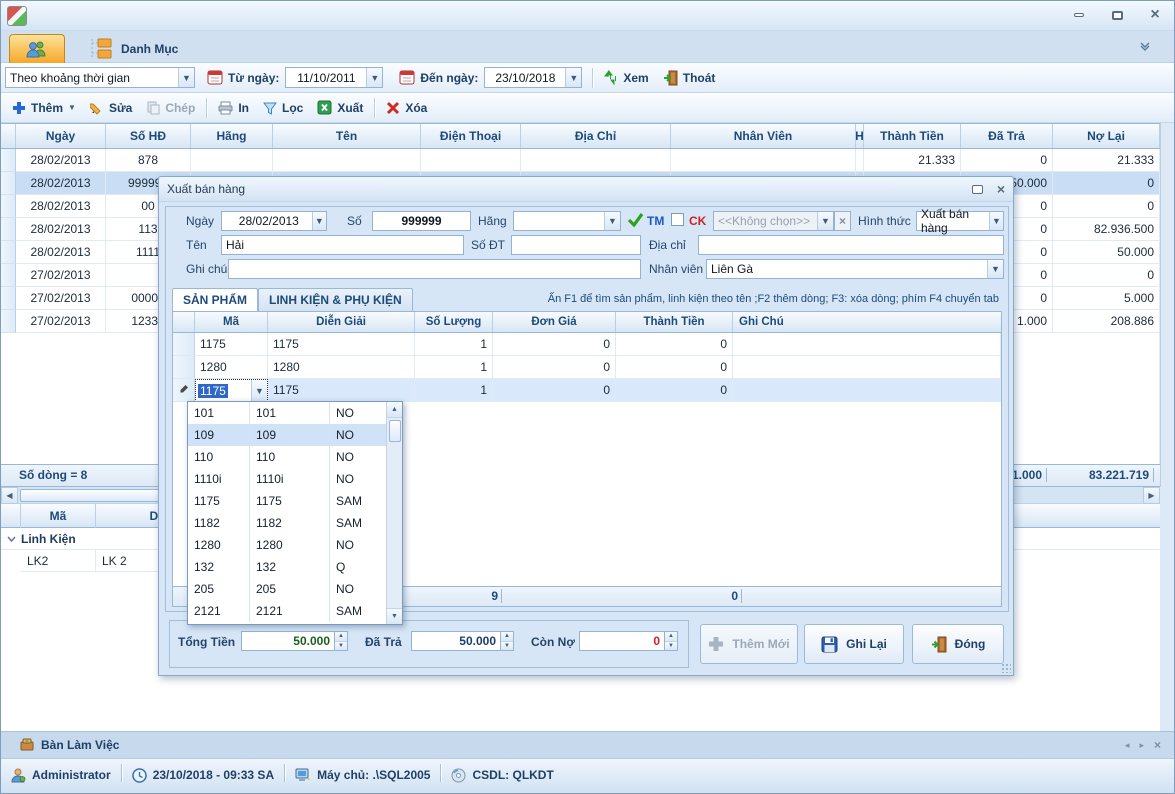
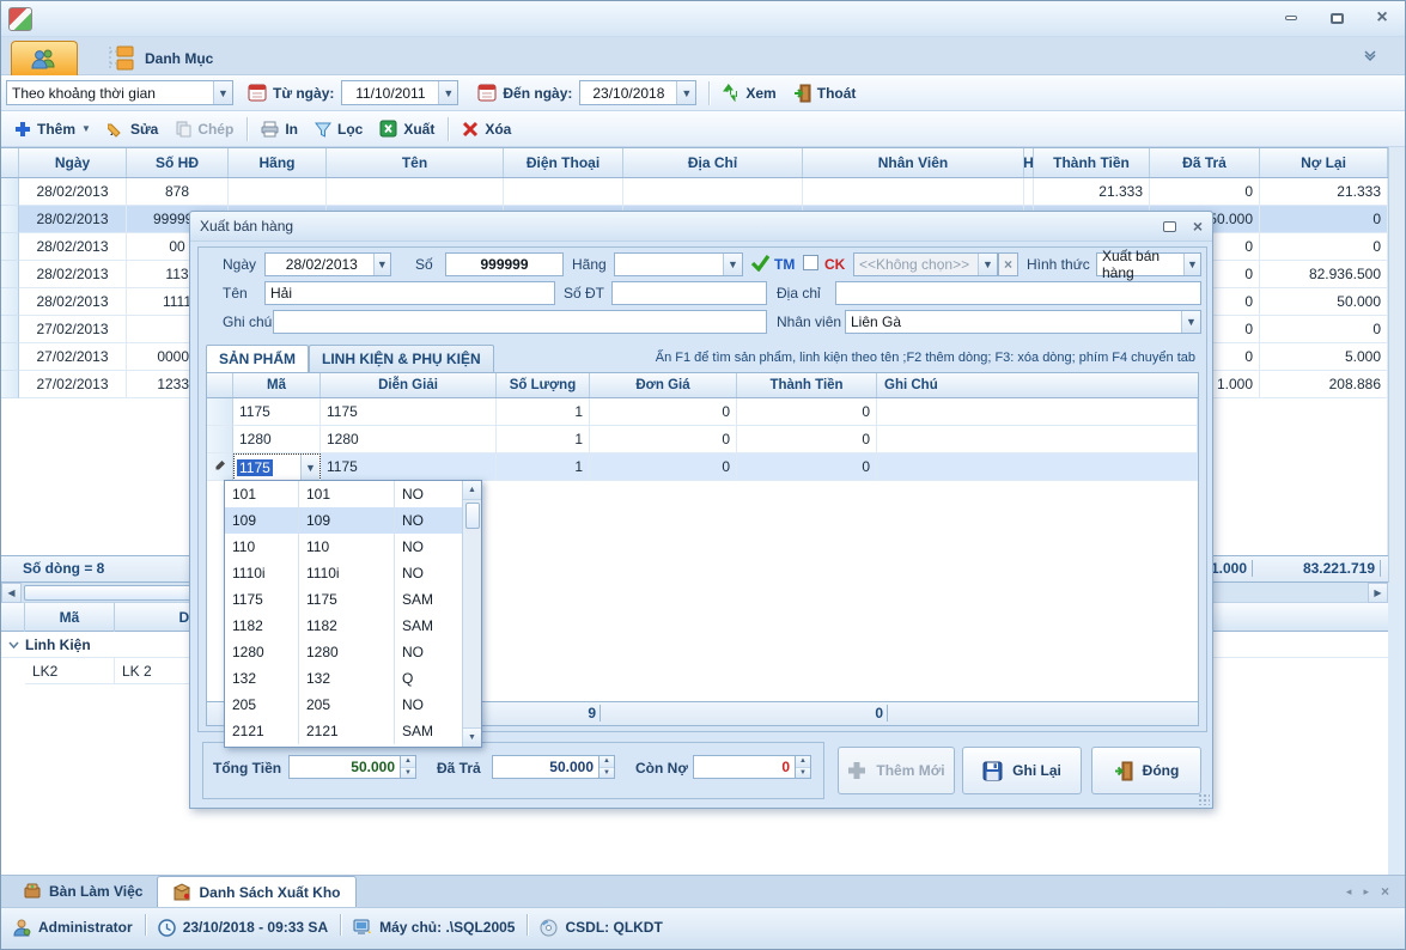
  ×
  Danh Mục
  Theo khoảng thời gian
  ▼
  Từ ngày:
  11/10/2011
  ▼
  Đến ngày:
  23/10/2018
  ▼
  Xem
  Thoát
  Thêm
  ▼
  Sửa
  Chép
  In
  Lọc
  Xuất
  Xóa
  Ngày
  Số HĐ
  Hãng
  Tên
  Điện Thoại
  Địa Chỉ
  Nhân Viên
  H
  Thành Tiền
  Đã Trả
  Nợ Lại
  28/02/2013
  878
  21.333
  0
  21.333
  28/02/2013
  0.000
  0
  28/02/2013
  00
  0
  0
  28/02/2013
  113
  0
  82.936.500
  28/02/2013
  1111
  0
  50.000
  27/02/2013
  0
  0
  27/02/2013
  0000
  0
  5.000
  27/02/2013
  1233
  1.000
  208.886
  Số dòng = 8
  1.000
  83.221.719
  ◀
  ▶
  Mã
  Linh Kiện
  LK2
  LK 2
  Bàn Làm Việc
+ Danh Sách Xuất Kho
  ◂
  ▸
  ×
  Administrator
  23/10/2018 - 09:33 SA
  Máy chủ: .\SQL2005
  CSDL: QLKDT
  Xuất bán hàng
  ×
  Ngày
  28/02/2013
  ▼
  Số
  999999
  Hãng
  ▼
  TM
  CK
  <<Không chọn>>
  ▼
  ×
  Hình thức
  Xuất bán hàng
  ▼
  Tên
  Hải
  Số ĐT
  Địa chỉ
  Ghi chú
  Nhân viên
  Liên Gà
  ▼
  SẢN PHẨM
  LINH KIỆN & PHỤ KIỆN
  Ấn F1 để tìm sản phẩm, linh kiện theo tên ;F2 thêm dòng; F3: xóa dòng; phím F4 chuyển tab
  Mã
  Diễn Giải
  Số Lượng
  Đơn Giá
  Thành Tiền
  Ghi Chú
  1175
  1175
  1
  0
  0
  1280
  1280
  1
  0
  0
  1175
  ▼
  1175
  1
  0
  0
  9
  0
  101
  101
  NO
  109
  109
  NO
  110
  110
  NO
  1110i
  1110i
  NO
  1175
  1175
  SAM
  1182
  1182
  SAM
  1280
  1280
  NO
  132
  132
  Q
  205
  205
  NO
  2121
  2121
  SAM
  Tổng Tiền
  50.000
  Đã Trả
  50.000
  Còn Nợ
  0
  Thêm Mới
  Ghi Lại
  Đóng
